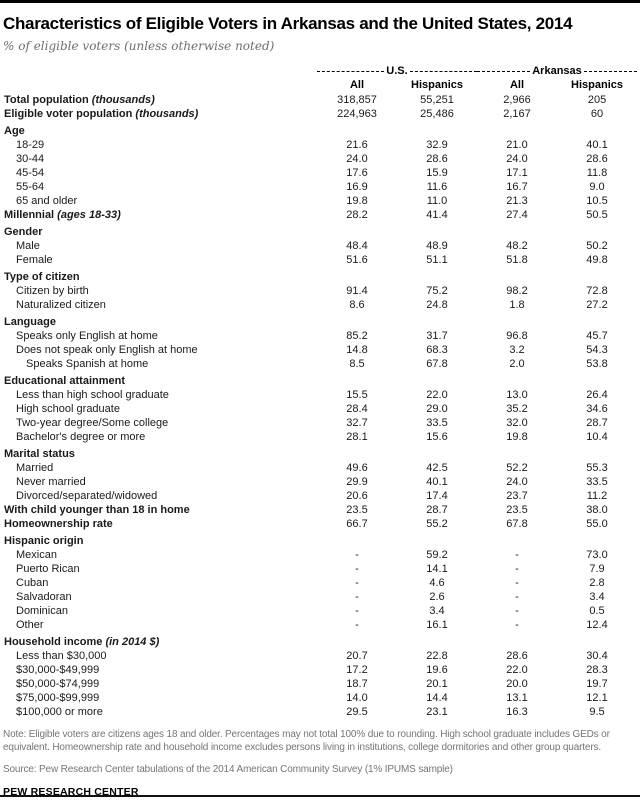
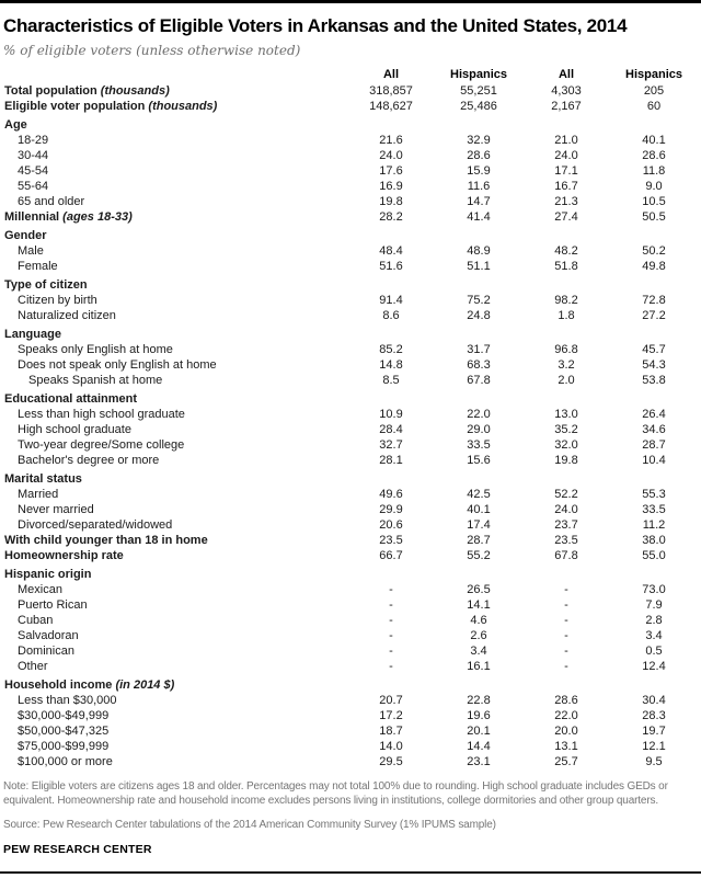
  Characteristics of Eligible Voters in Arkansas and the United States, 2014
  % of eligible voters (unless otherwise noted)
- 	U.S.	Arkansas
  	All	Hispanics	All	Hispanics
- Total population (thousands)	318,857	55,251	2,966	205
+ Total population (thousands)	318,857	55,251	4,303	205
- Eligible voter population (thousands)	224,963	25,486	2,167	60
+ Eligible voter population (thousands)	148,627	25,486	2,167	60
  Age
  18-29	21.6	32.9	21.0	40.1
  30-44	24.0	28.6	24.0	28.6
  45-54	17.6	15.9	17.1	11.8
  55-64	16.9	11.6	16.7	9.0
- 65 and older	19.8	11.0	21.3	10.5
+ 65 and older	19.8	14.7	21.3	10.5
  Millennial (ages 18-33)	28.2	41.4	27.4	50.5
  Gender
  Male	48.4	48.9	48.2	50.2
  Female	51.6	51.1	51.8	49.8
  Type of citizen
  Citizen by birth	91.4	75.2	98.2	72.8
  Naturalized citizen	8.6	24.8	1.8	27.2
  Language
  Speaks only English at home	85.2	31.7	96.8	45.7
  Does not speak only English at home	14.8	68.3	3.2	54.3
  Speaks Spanish at home	8.5	67.8	2.0	53.8
  Educational attainment
- Less than high school graduate	15.5	22.0	13.0	26.4
+ Less than high school graduate	10.9	22.0	13.0	26.4
  High school graduate	28.4	29.0	35.2	34.6
  Two-year degree/Some college	32.7	33.5	32.0	28.7
  Bachelor's degree or more	28.1	15.6	19.8	10.4
  Marital status
  Married	49.6	42.5	52.2	55.3
  Never married	29.9	40.1	24.0	33.5
  Divorced/separated/widowed	20.6	17.4	23.7	11.2
  With child younger than 18 in home	23.5	28.7	23.5	38.0
  Homeownership rate	66.7	55.2	67.8	55.0
  Hispanic origin
- Mexican	-	59.2	-	73.0
+ Mexican	-	26.5	-	73.0
  Puerto Rican	-	14.1	-	7.9
  Cuban	-	4.6	-	2.8
  Salvadoran	-	2.6	-	3.4
  Dominican	-	3.4	-	0.5
  Other	-	16.1	-	12.4
  Household income (in 2014 $)
  Less than $30,000	20.7	22.8	28.6	30.4
  $30,000-$49,999	17.2	19.6	22.0	28.3
- $50,000-$74,999	18.7	20.1	20.0	19.7
+ $50,000-$47,325	18.7	20.1	20.0	19.7
  $75,000-$99,999	14.0	14.4	13.1	12.1
- $100,000 or more	29.5	23.1	16.3	9.5
+ $100,000 or more	29.5	23.1	25.7	9.5
  Note: Eligible voters are citizens ages 18 and older. Percentages may not total 100% due to rounding. High school graduate includes GEDs or equivalent. Homeownership rate and household income excludes persons living in institutions, college dormitories and other group quarters.
  Source: Pew Research Center tabulations of the 2014 American Community Survey (1% IPUMS sample)
  PEW RESEARCH CENTER
